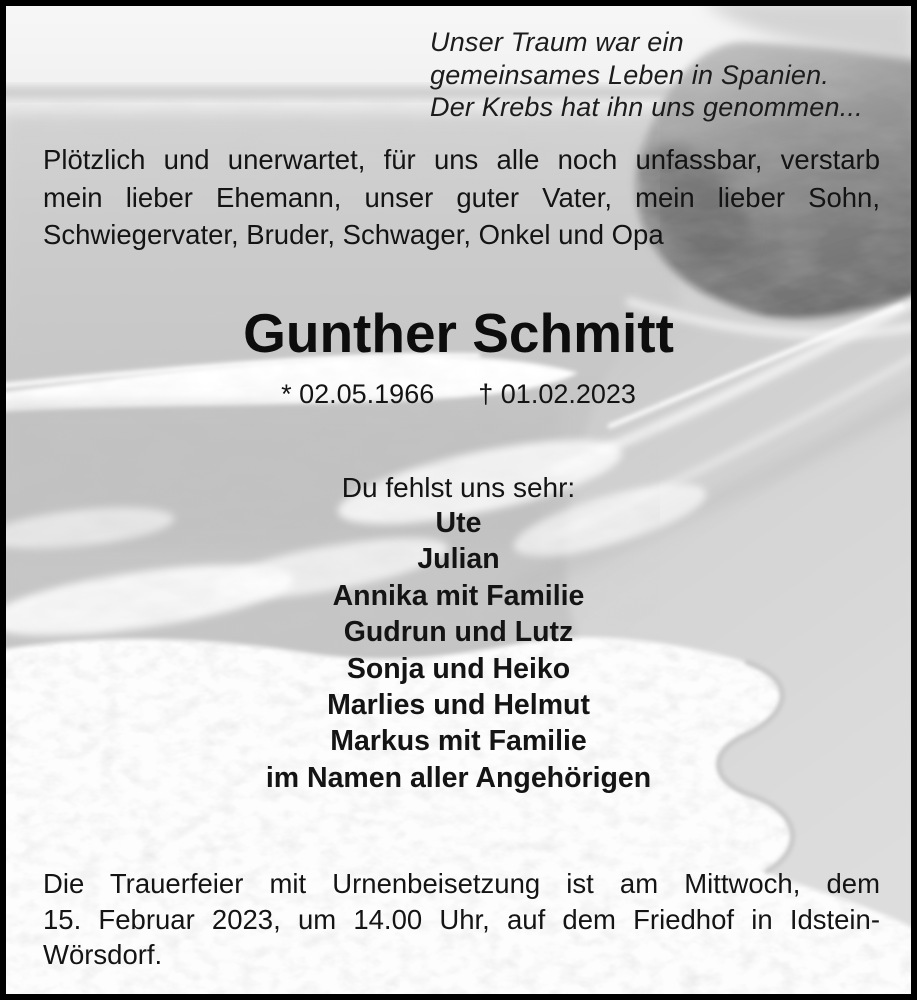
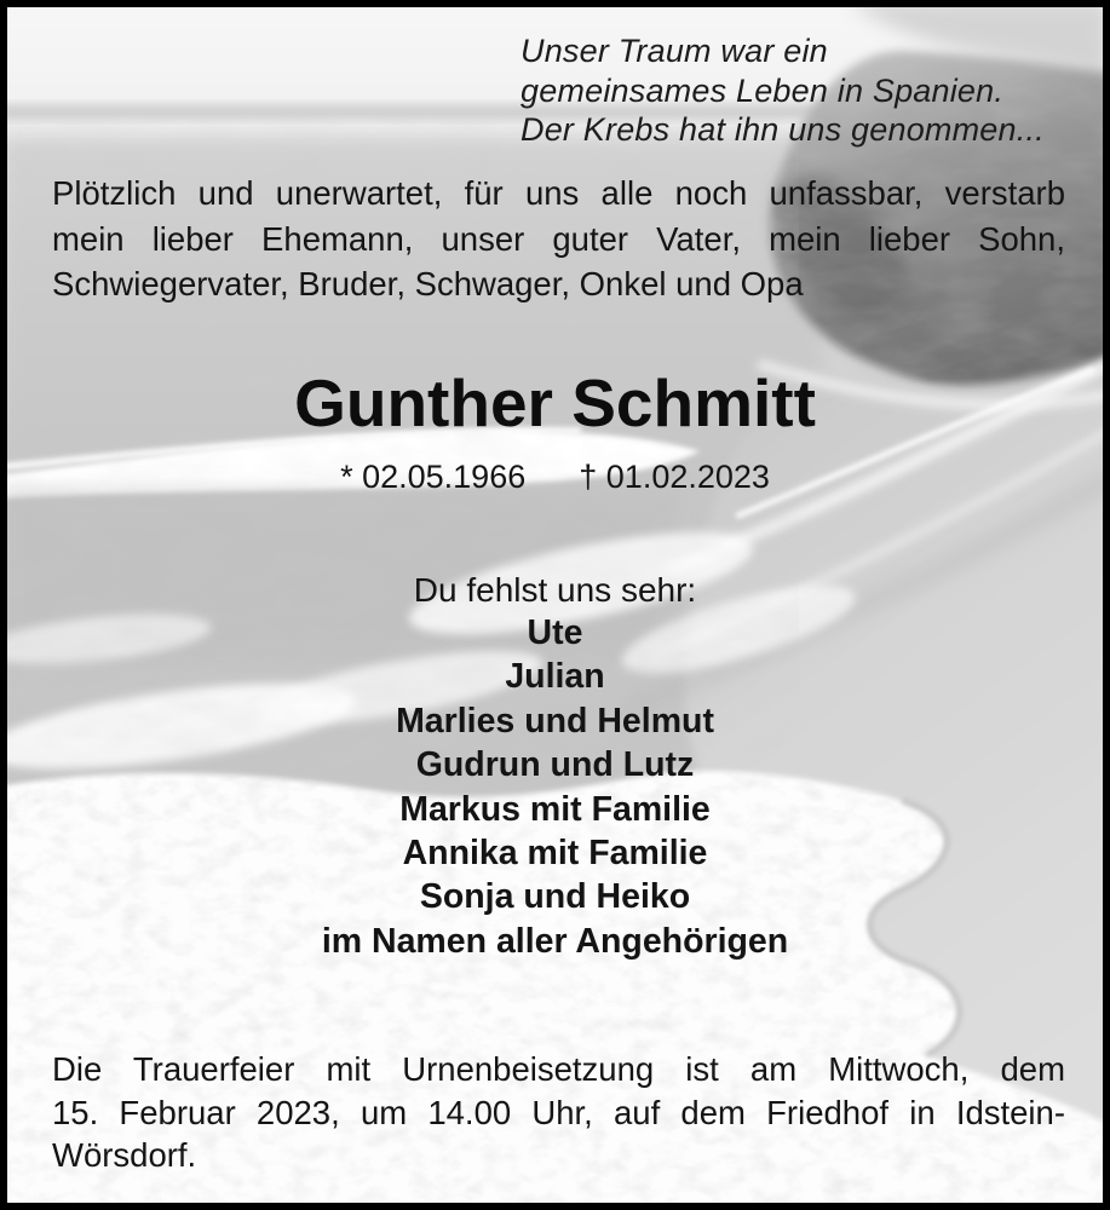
  Unser Traum war ein
  gemeinsames Leben in Spanien.
  Der Krebs hat ihn uns genommen...
  Plötzlich und unerwartet, für uns alle noch unfassbar, verstarb
  mein lieber Ehemann, unser guter Vater, mein lieber Sohn,
  Schwiegervater, Bruder, Schwager, Onkel und Opa
  Gunther Schmitt
  * 02.05.1966 † 01.02.2023
  Du fehlst uns sehr:
  Ute
  Julian
- Annika mit Familie
+ Marlies und Helmut
  Gudrun und Lutz
- Sonja und Heiko
+ Markus mit Familie
- Marlies und Helmut
+ Annika mit Familie
- Markus mit Familie
+ Sonja und Heiko
  im Namen aller Angehörigen
  Die Trauerfeier mit Urnenbeisetzung ist am Mittwoch, dem
  15. Februar 2023, um 14.00 Uhr, auf dem Friedhof in Idstein-
  Wörsdorf.
